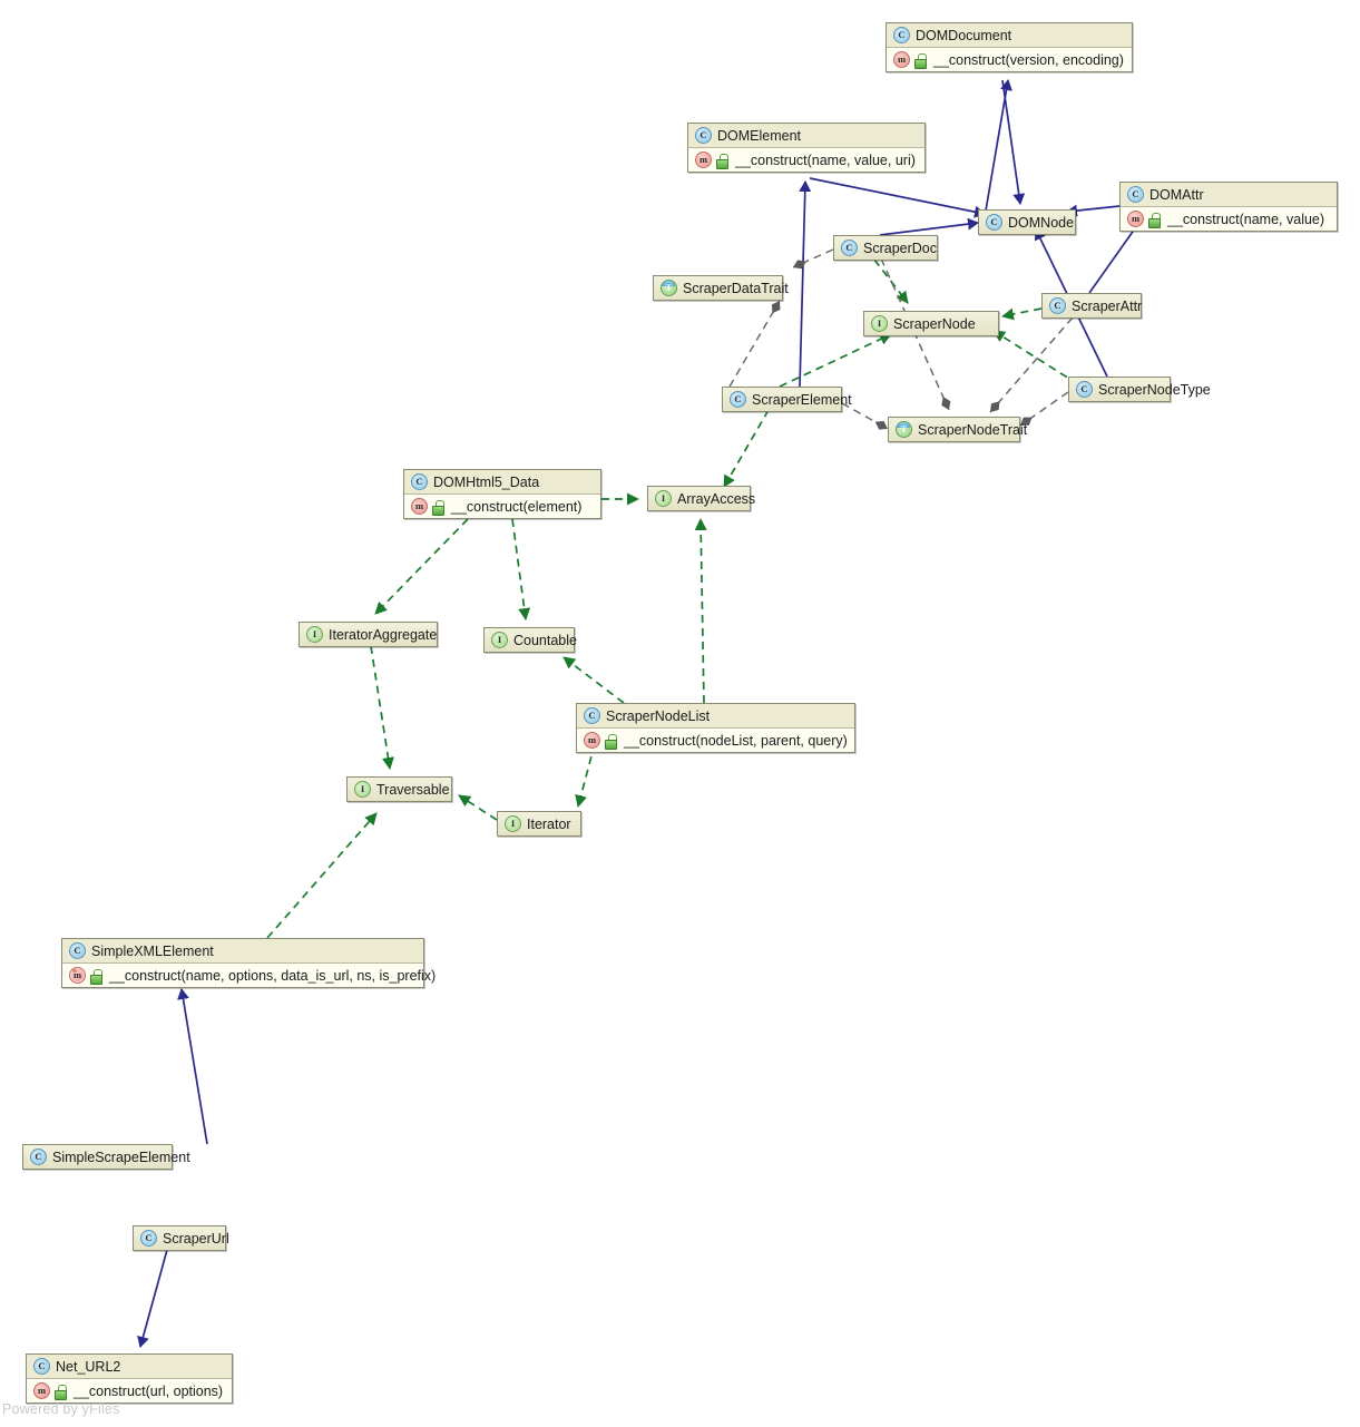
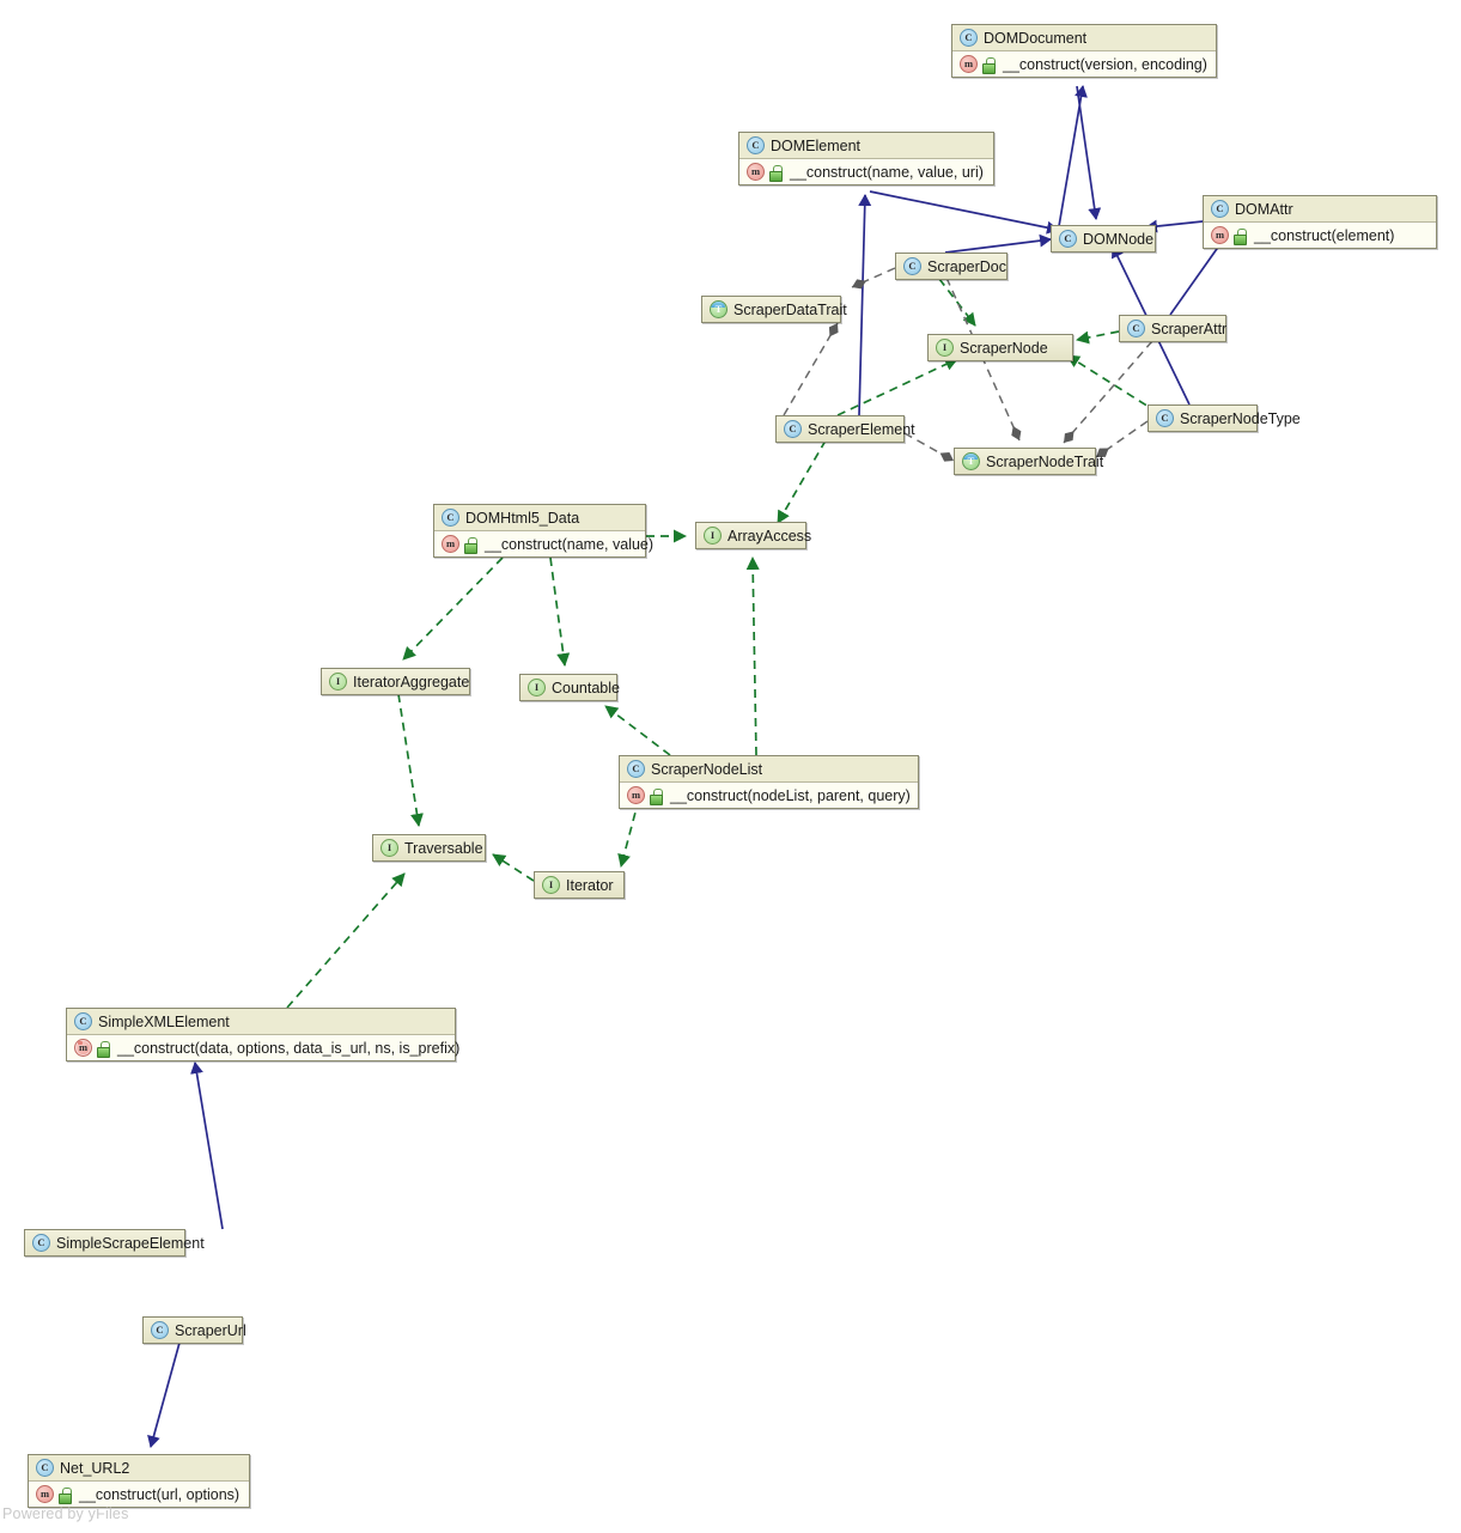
  C
  DOMDocument
  m
  __construct(version, encoding)
  C
  DOMElement
  m
  __construct(name, value, uri)
  C
  DOMAttr
  m
- __construct(name, value)
+ __construct(element)
  C
  DOMNode
  C
  ScraperDoc
  T
  ScraperDataTrait
  I
  ScraperNode
  C
  ScraperAttr
  C
  ScraperNodeType
  C
  ScraperElement
  T
  ScraperNodeTrait
  C
  DOMHtml5_Data
  m
- __construct(element)
+ __construct(name, value)
  I
  ArrayAccess
  I
  IteratorAggregate
  I
  Countable
  C
  ScraperNodeList
  m
  __construct(nodeList, parent, query)
  I
  Traversable
  I
  Iterator
  C
  SimpleXMLElement
  m
- __construct(name, options, data_is_url, ns, is_prefix)
+ __construct(data, options, data_is_url, ns, is_prefix)
  C
  SimpleScrapeElement
  C
  ScraperUrl
  C
  Net_URL2
  m
  __construct(url, options)
  Powered by yFiles
